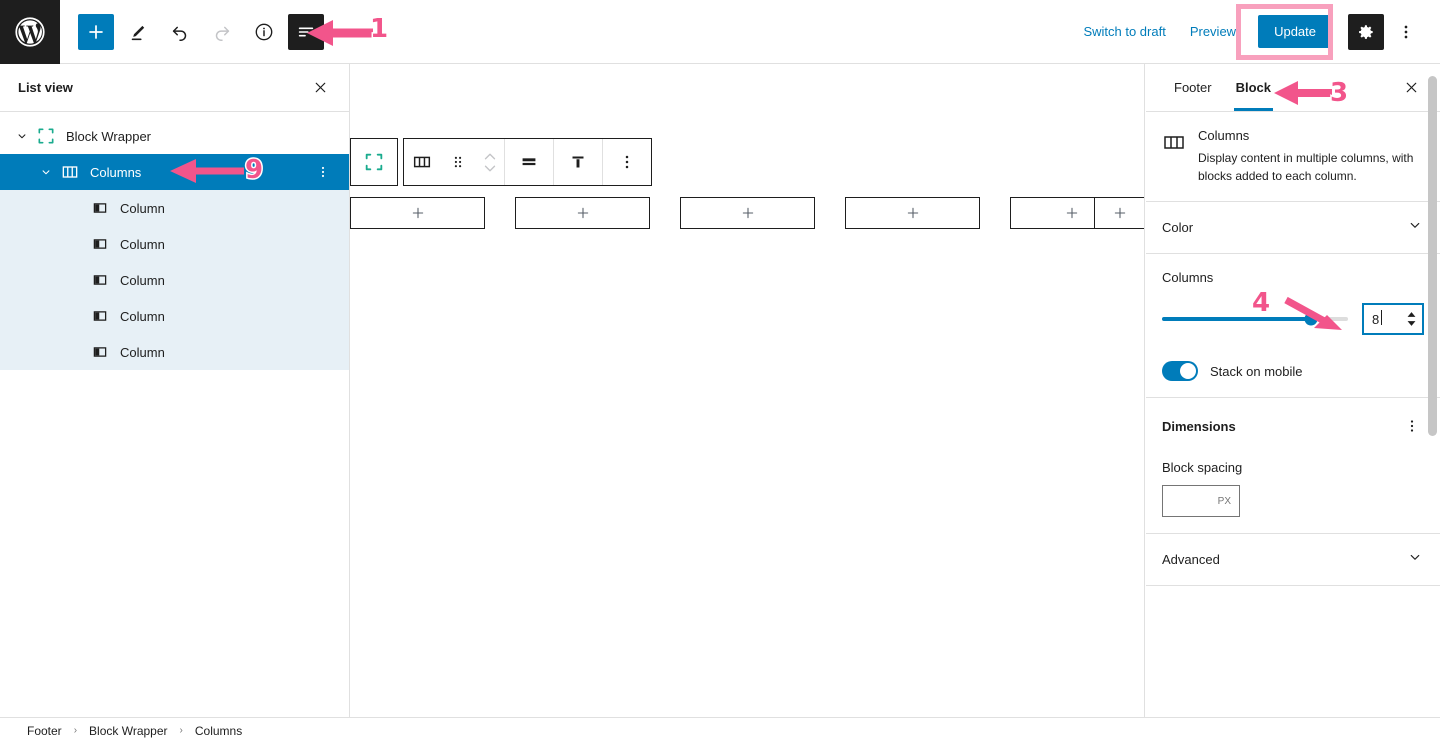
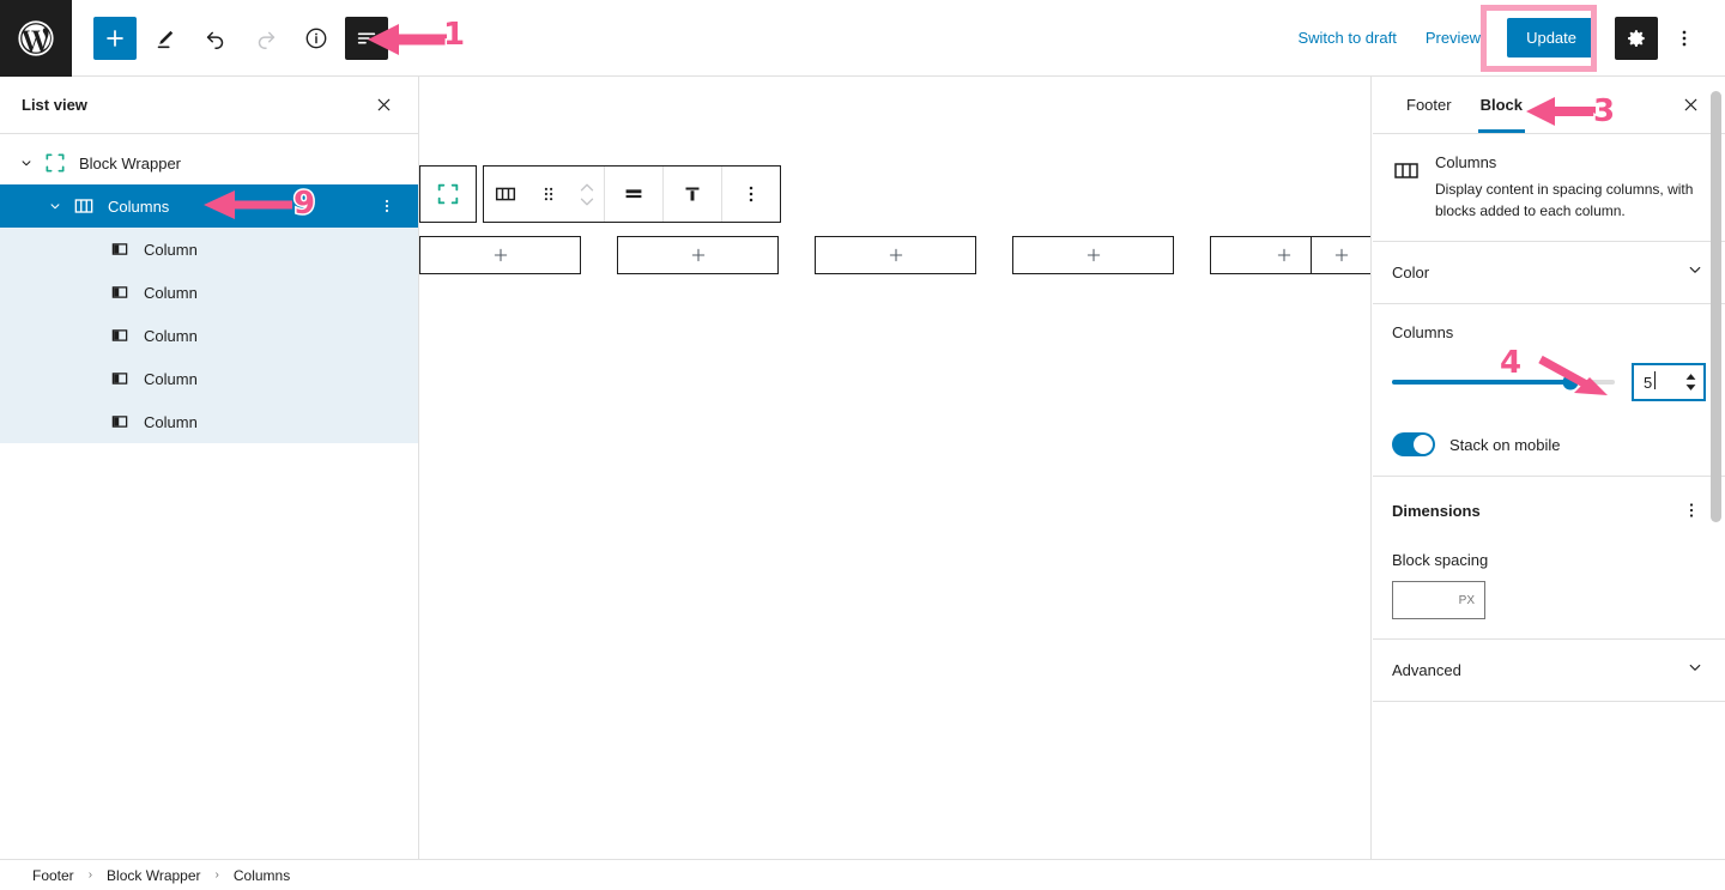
  Switch to draft
  Preview
  Update
  List view
  Block Wrapper
  Columns
  Column
  Column
  Column
  Column
  Column
  Footer
  Block
  Columns
- Display content in multiple columns, with blocks added to each column.
+ Display content in spacing columns, with blocks added to each column.
  Color
  Columns
- 8
+ 5
  Stack on mobile
  Dimensions
  Block spacing
  PX
  Advanced
  Footer
  ›
  Block Wrapper
  ›
  Columns
  1
  9
  3
  4
